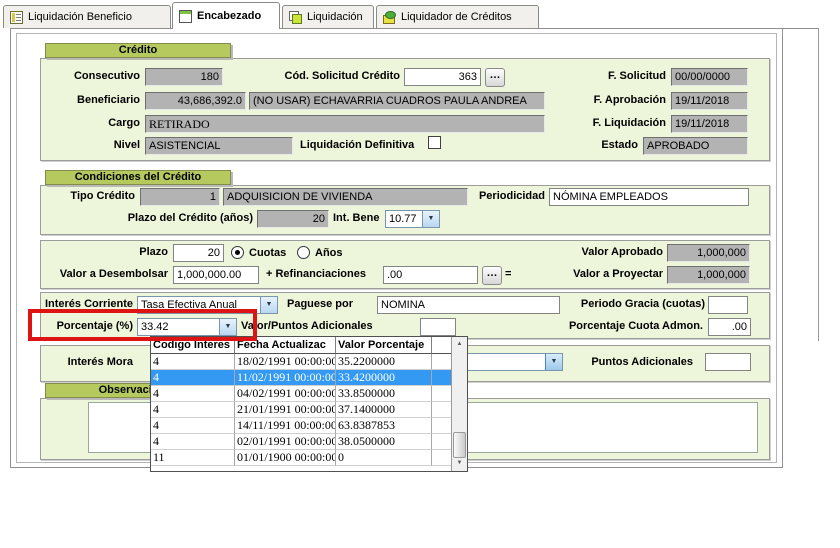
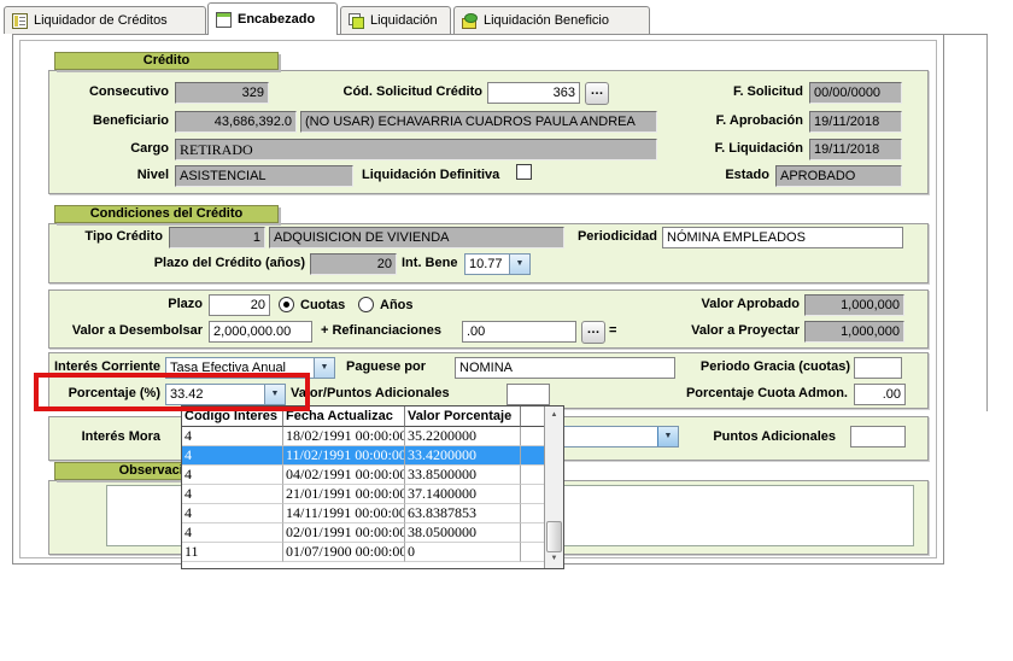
- Liquidación Beneficio
+ Liquidador de Créditos
  Encabezado
  Liquidación
- Liquidador de Créditos
+ Liquidación Beneficio
  Crédito
  Consecutivo
- 180
+ 329
  Cód. Solicitud Crédito
  363
  …
  F. Solicitud
  00/00/0000
  Beneficiario
  43,686,392.0
  (NO USAR) ECHAVARRIA CUADROS PAULA ANDREA
  F. Aprobación
  19/11/2018
  Cargo
  RETIRADO
  F. Liquidación
  19/11/2018
  Nivel
  ASISTENCIAL
  Liquidación Definitiva
  Estado
  APROBADO
  Condiciones del Crédito
  Tipo Crédito
  1
  ADQUISICION DE VIVIENDA
  Periodicidad
  NÓMINA EMPLEADOS
  Plazo del Crédito (años)
  20
  Int. Bene
  10.77
  Plazo
  20
  Cuotas
  Años
  Valor Aprobado
  1,000,000
  Valor a Desembolsar
- 1,000,000.00
+ 2,000,000.00
  + Refinanciaciones
  .00
  …
  =
  Valor a Proyectar
  1,000,000
  Interés Corriente
  Tasa Efectiva Anual
  Paguese por
  NOMINA
  Periodo Gracia (cuotas)
  Porcentaje (%)
  33.42
  Valor/Puntos Adicionales
  Porcentaje Cuota Admon.
  .00
  Interés Mora
  Puntos Adicionales
  Codigo Interes
  Fecha Actualizac
  Valor Porcentaje
  4
  18/02/1991 00:00:00
  35.2200000
  4
  11/02/1991 00:00:00
  33.4200000
  4
  04/02/1991 00:00:00
  33.8500000
  4
  21/01/1991 00:00:00
  37.1400000
  4
  14/11/1991 00:00:00
  63.8387853
  4
  02/01/1991 00:00:00
  38.0500000
  11
- 01/01/1900 00:00:00
+ 01/07/1900 00:00:00
  0
